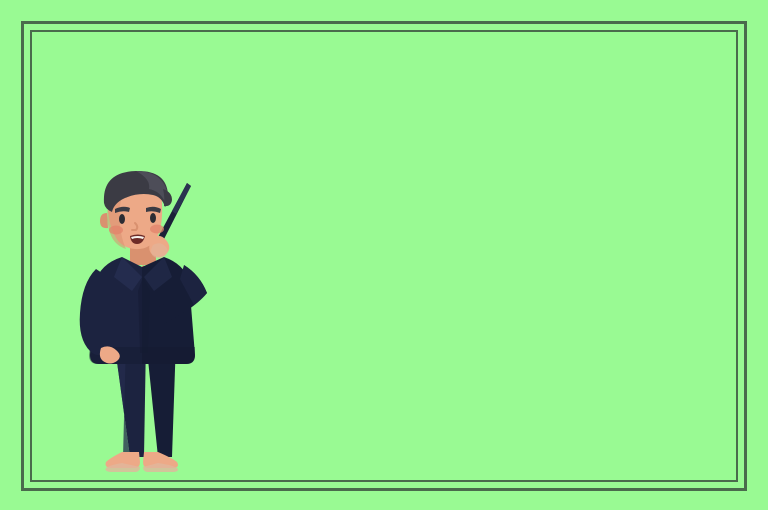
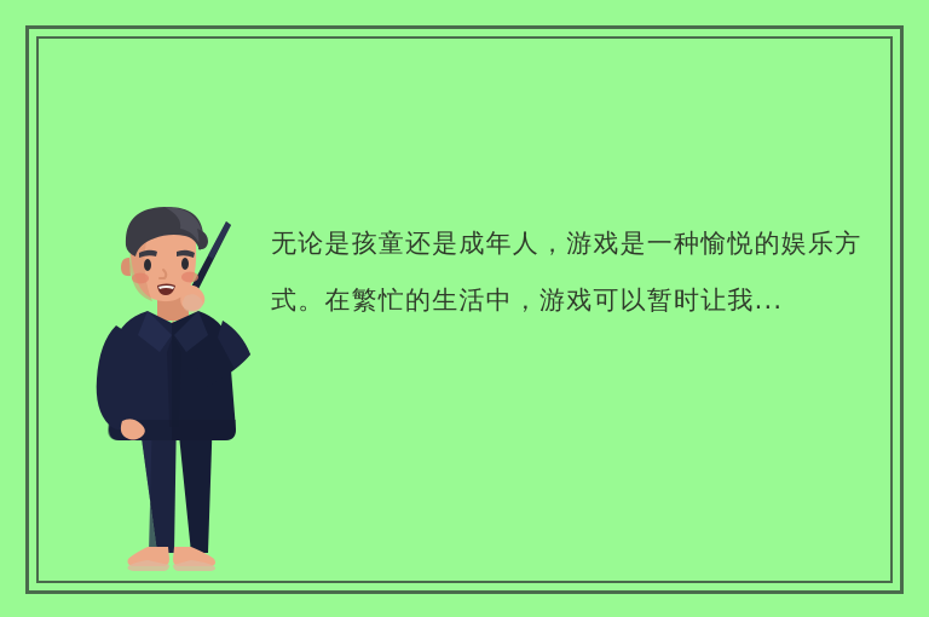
+ 无论是孩童还是成年人，游戏是一种愉悦的娱乐方式。在繁忙的生活中，游戏可以暂时让我...
